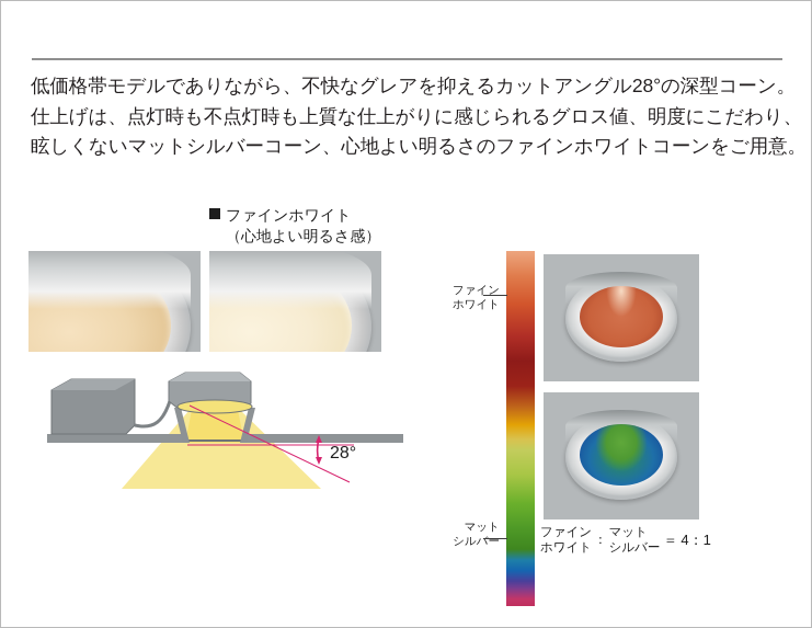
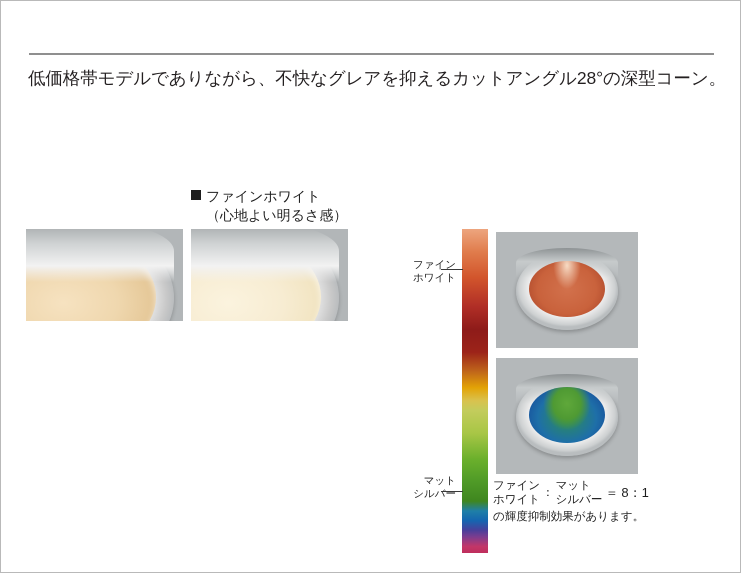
  低価格帯モデルでありながら、不快なグレアを抑えるカットアングル28°の深型コーン。
- 仕上げは、点灯時も不点灯時も上質な仕上がりに感じられるグロス値、明度にこだわり、
- 眩しくないマットシルバーコーン、心地よい明るさのファインホワイトコーンをご用意。
  ファインホワイト
  （心地よい明るさ感）
- 28°
  ファイン
  ホワイト
  マット
  シルバー
  ファイン
  ホワイト
  ：
  マット
  シルバー
  ＝
- 4：1
+ 8：1
+ の輝度抑制効果があります。
